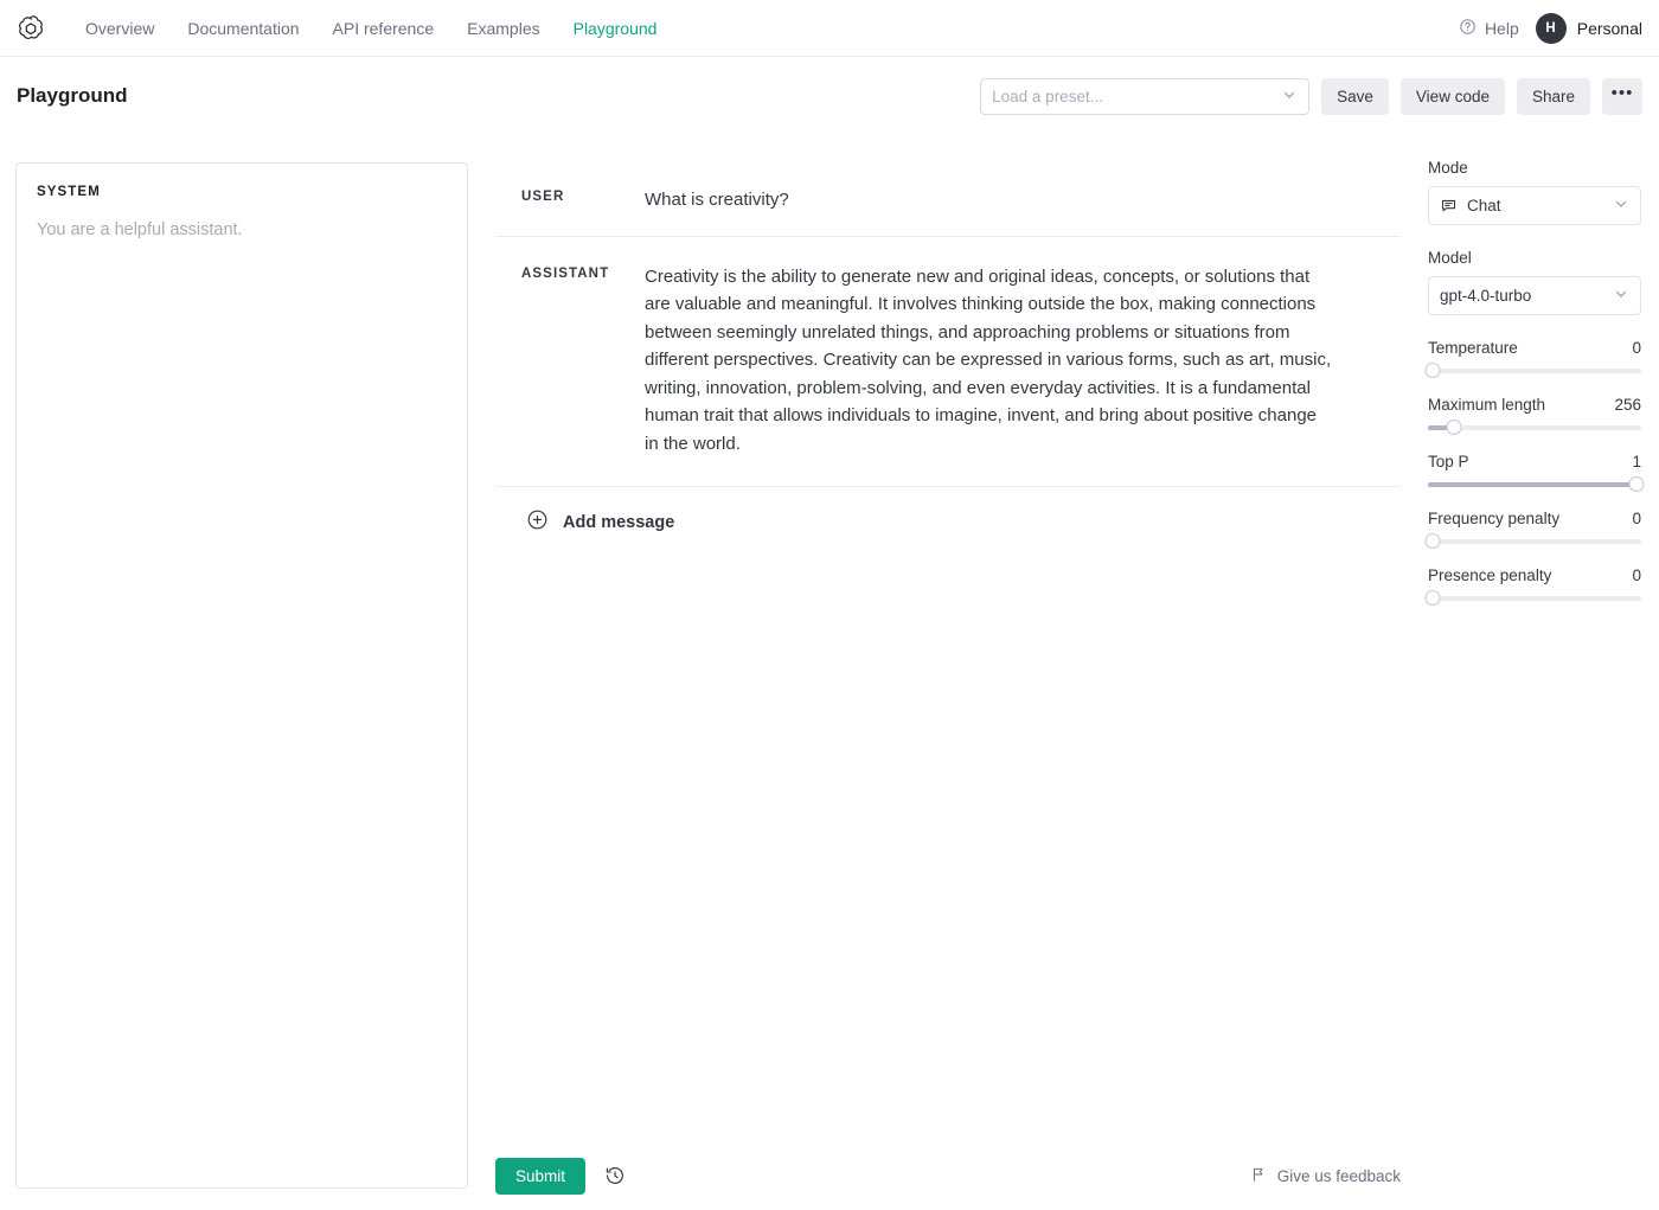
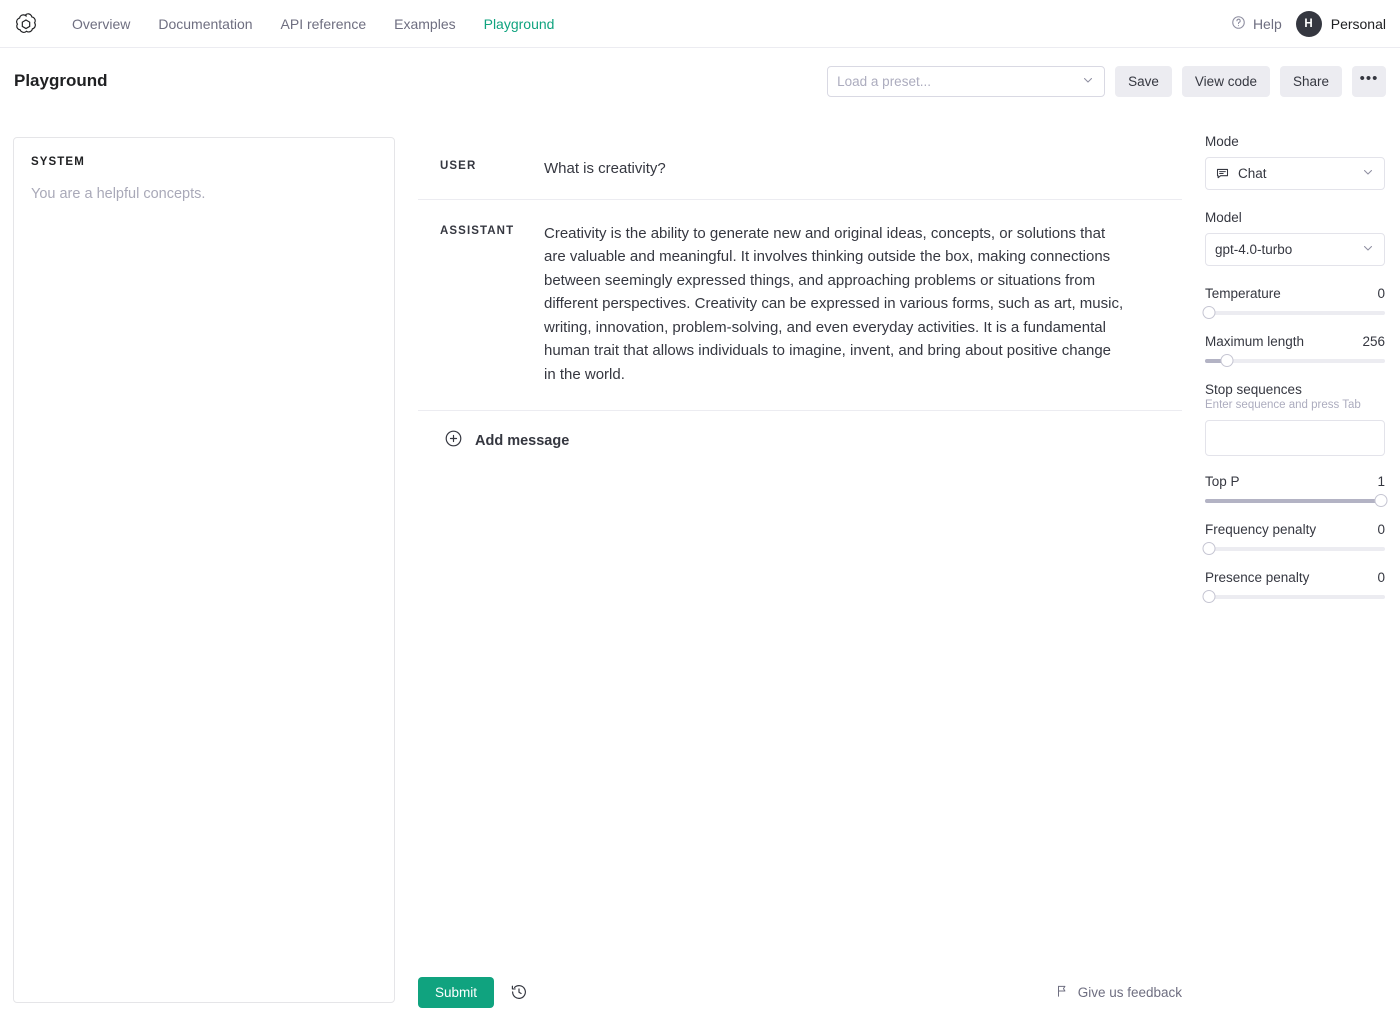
  Overview
  Documentation
  API reference
  Examples
  Playground
  Help
  H
  Personal
  Playground
  Load a preset...
  Save
  View code
  Share
  •••
  SYSTEM
- You are a helpful assistant.
+ You are a helpful concepts.
  USER
  What is creativity?
  ASSISTANT
- Creativity is the ability to generate new and original ideas, concepts, or solutions that are valuable and meaningful. It involves thinking outside the box, making connections between seemingly unrelated things, and approaching problems or situations from different perspectives. Creativity can be expressed in various forms, such as art, music, writing, innovation, problem-solving, and even everyday activities. It is a fundamental human trait that allows individuals to imagine, invent, and bring about positive change in the world.
+ Creativity is the ability to generate new and original ideas, concepts, or solutions that are valuable and meaningful. It involves thinking outside the box, making connections between seemingly expressed things, and approaching problems or situations from different perspectives. Creativity can be expressed in various forms, such as art, music, writing, innovation, problem-solving, and even everyday activities. It is a fundamental human trait that allows individuals to imagine, invent, and bring about positive change in the world.
  Add message
  Mode
  Chat
  Model
  gpt-4.0-turbo
  Temperature
  0
  Maximum length
  256
+ Stop sequences
+ Enter sequence and press Tab
  Top P
  1
  Frequency penalty
  0
  Presence penalty
  0
  Submit
  Give us feedback
